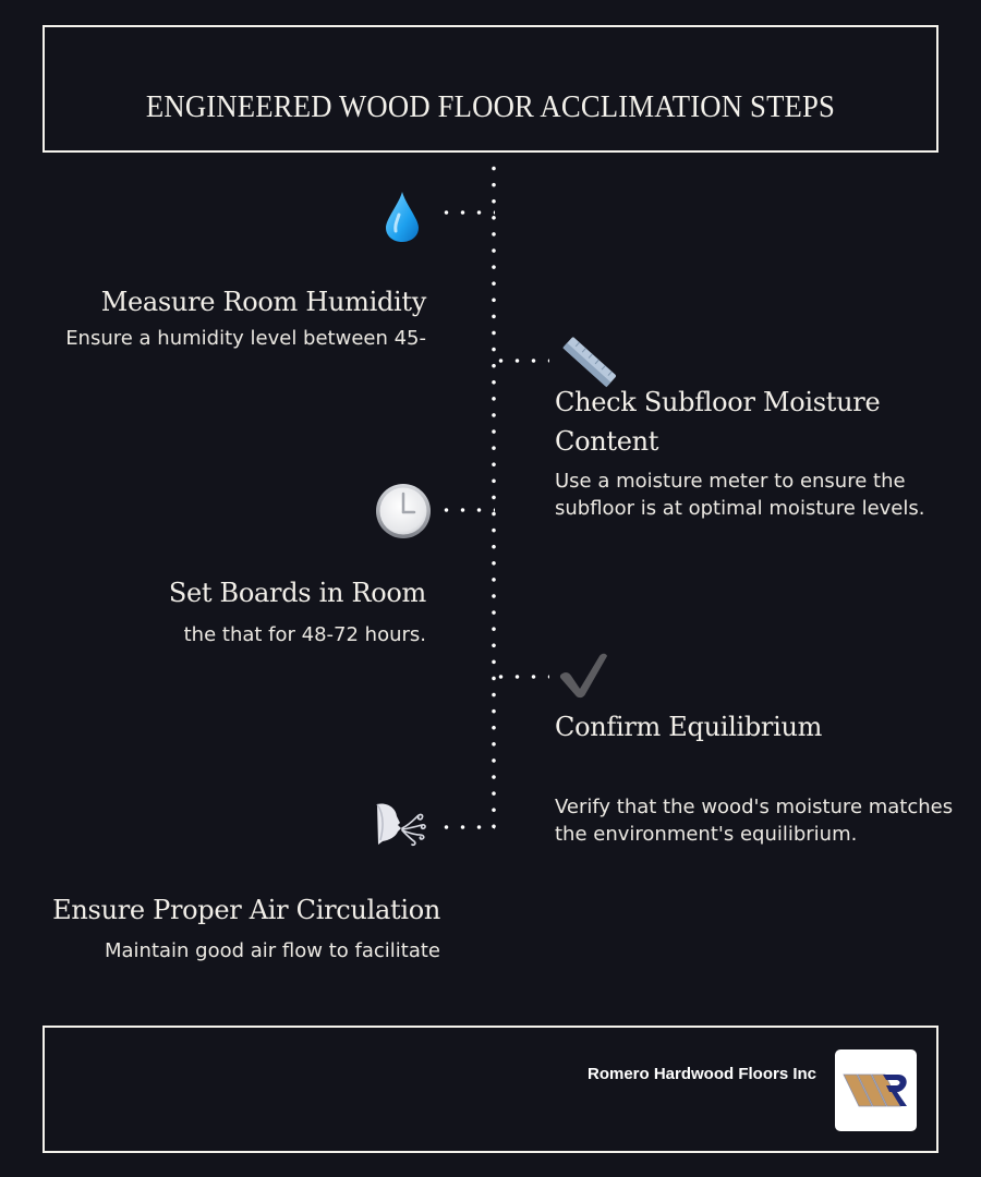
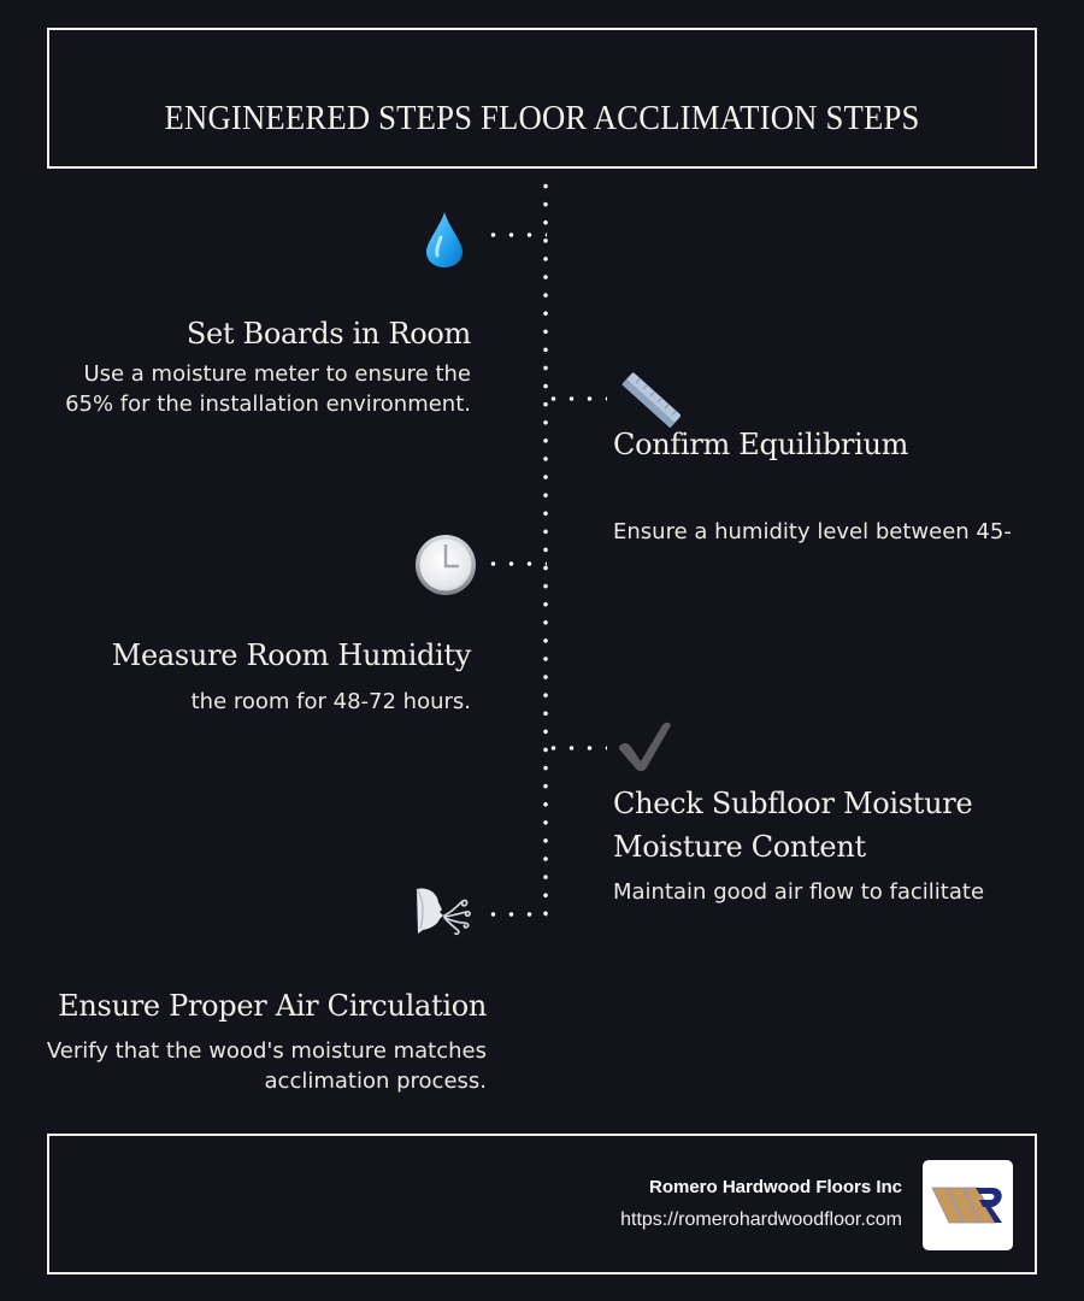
- ENGINEERED WOOD FLOOR ACCLIMATION STEPS
+ ENGINEERED STEPS FLOOR ACCLIMATION STEPS
- Measure Room Humidity
+ Set Boards in Room
- Ensure a humidity level between 45-
+ Use a moisture meter to ensure the
+ 65% for the installation environment.
- Check Subfloor Moisture
+ Confirm Equilibrium
- Content
- Use a moisture meter to ensure the
+ Ensure a humidity level between 45-
- subfloor is at optimal moisture levels.
- Set Boards in Room
+ Measure Room Humidity
- the that for 48-72 hours.
+ the room for 48-72 hours.
- Confirm Equilibrium
+ Check Subfloor Moisture
+ Moisture Content
- Verify that the wood's moisture matches
+ Maintain good air flow to facilitate
- the environment's equilibrium.
  Ensure Proper Air Circulation
- Maintain good air flow to facilitate
+ Verify that the wood's moisture matches
+ acclimation process.
  Romero Hardwood Floors Inc
+ https://romerohardwoodfloor.com
